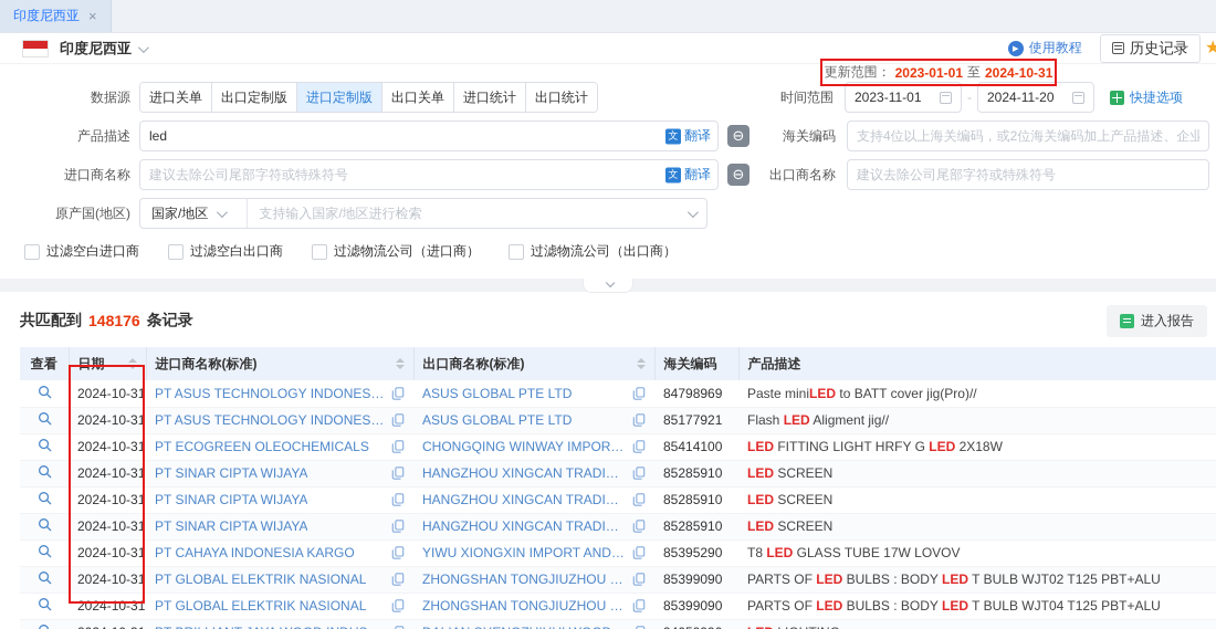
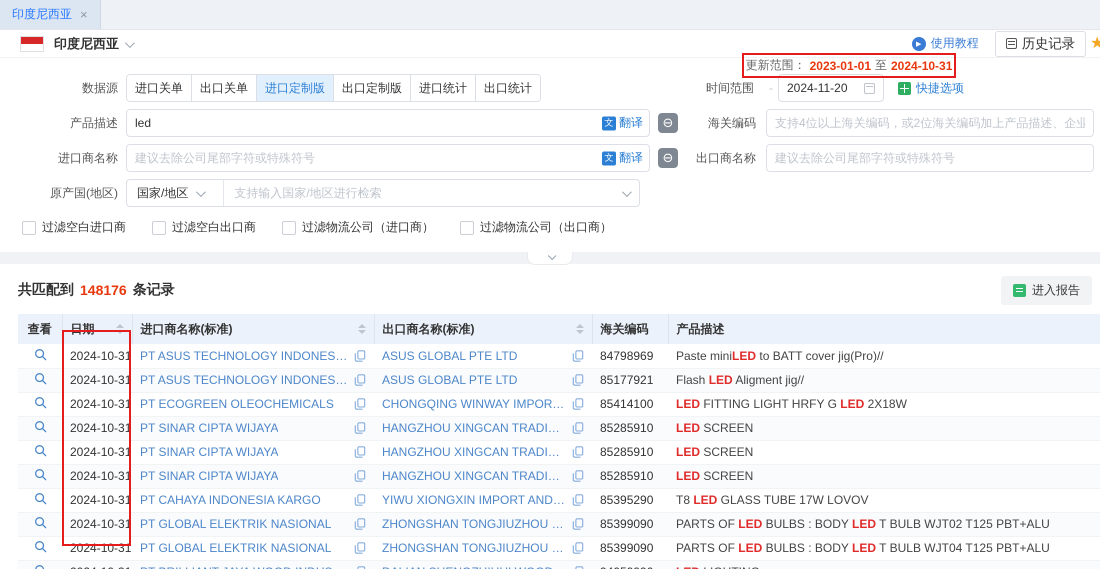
  印度尼西亚
  ×
  印度尼西亚
  使用教程
  历史记录
  ★
  更新范围：
  2023-01-01
  至
  2024-10-31
  数据源
  进口关单
- 出口定制版
+ 出口关单
  进口定制版
- 出口关单
+ 出口定制版
  进口统计
  出口统计
  时间范围
- 2023-11-01
  -
  2024-11-20
  快捷选项
  产品描述
  led
  文
  翻译
  ⊖
  海关编码
  支持4位以上海关编码，或2位海关编码加上产品描述、企业
  进口商名称
  建议去除公司尾部字符或特殊符号
  文
  翻译
  ⊖
  出口商名称
  建议去除公司尾部字符或特殊符号
  原产国(地区)
  国家/地区
  支持输入国家/地区进行检索
  过滤空白进口商
  过滤空白出口商
  过滤物流公司（进口商）
  过滤物流公司（出口商）
  共匹配到
  148176
  条记录
  进入报告
  查看	日期	进口商名称(标准)	出口商名称(标准)	海关编码	产品描述
  	2024-10-31	PT ASUS TECHNOLOGY INDONESIA	ASUS GLOBAL PTE LTD	84798969	Paste miniLED to BATT cover jig(Pro)//
  	2024-10-31	PT ASUS TECHNOLOGY INDONESIA	ASUS GLOBAL PTE LTD	85177921	Flash LED Aligment jig//
  	2024-10-31	PT ECOGREEN OLEOCHEMICALS	CHONGQING WINWAY IMPORT	85414100	LED FITTING LIGHT HRFY G LED 2X18W
  	2024-10-31	PT SINAR CIPTA WIJAYA	HANGZHOU XINGCAN TRADING	85285910	LED SCREEN
  	2024-10-31	PT SINAR CIPTA WIJAYA	HANGZHOU XINGCAN TRADING	85285910	LED SCREEN
  	2024-10-31	PT SINAR CIPTA WIJAYA	HANGZHOU XINGCAN TRADING	85285910	LED SCREEN
  	2024-10-31	PT CAHAYA INDONESIA KARGO	YIWU XIONGXIN IMPORT AND E	85395290	T8 LED GLASS TUBE 17W LOVOV
  	2024-10-31	PT GLOBAL ELEKTRIK NASIONAL	ZHONGSHAN TONGJIUZHOU IN	85399090	PARTS OF LED BULBS : BODY LED T BULB WJT02 T125 PBT+ALU
  	2024-10-31	PT GLOBAL ELEKTRIK NASIONAL	ZHONGSHAN TONGJIUZHOU IN	85399090	PARTS OF LED BULBS : BODY LED T BULB WJT04 T125 PBT+ALU
